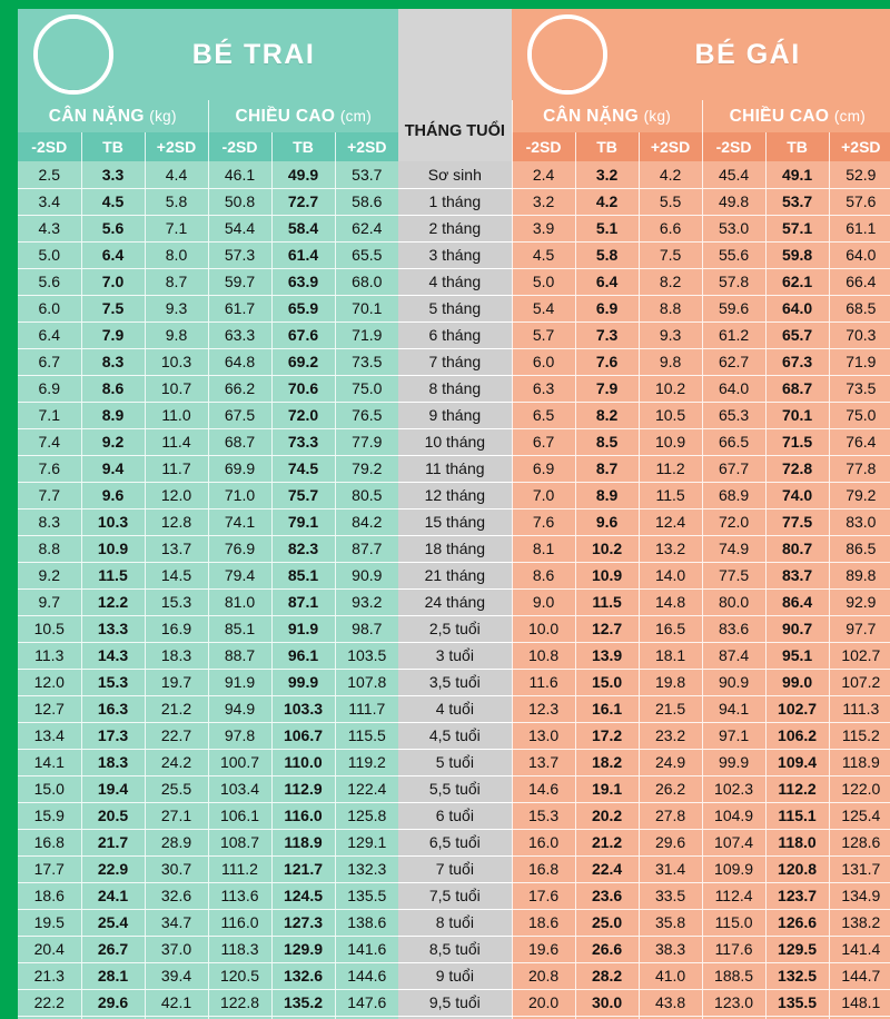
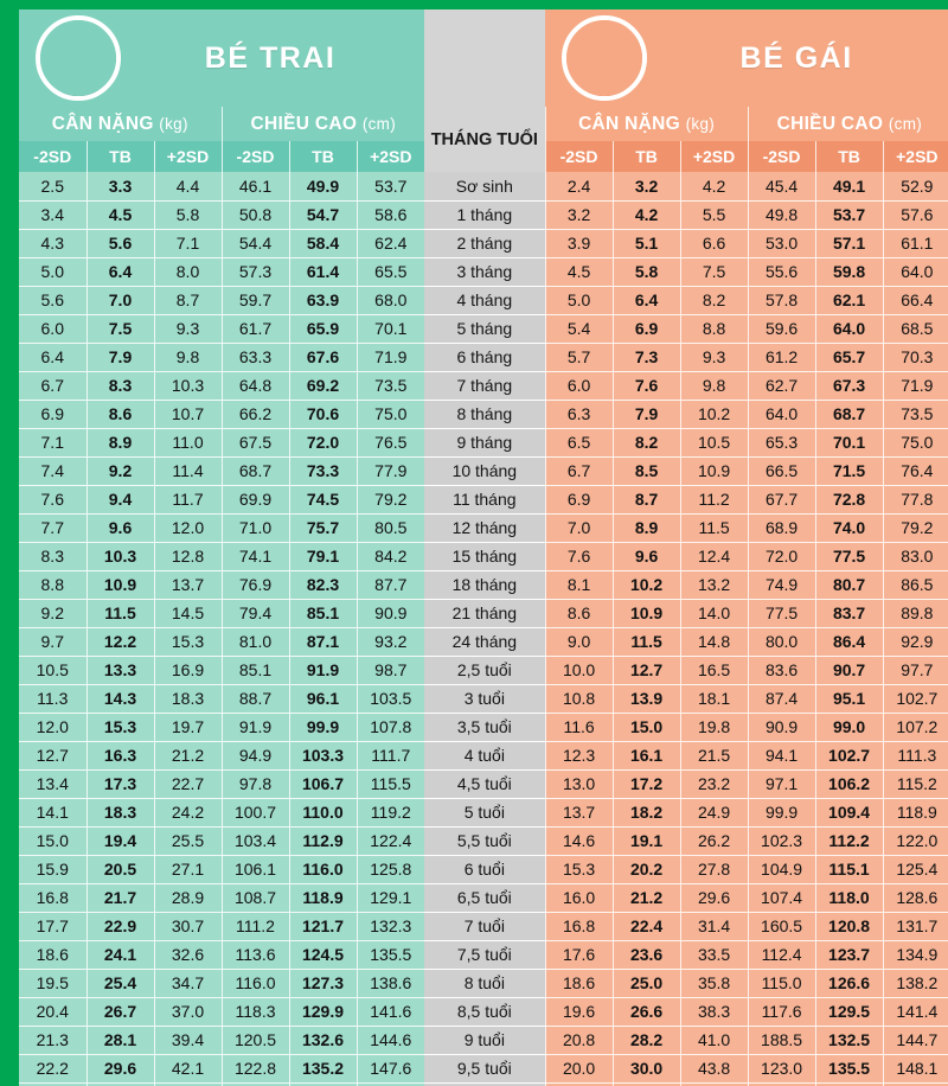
  BÉ TRAI		BÉ GÁI
  CÂN NẶNG (kg)	CHIỀU CAO (cm)	THÁNG TUỔI	CÂN NẶNG (kg)	CHIỀU CAO (cm)
  -2SD	TB	+2SD	-2SD	TB	+2SD	-2SD	TB	+2SD	-2SD	TB	+2SD
  2.5	3.3	4.4	46.1	49.9	53.7	Sơ sinh	2.4	3.2	4.2	45.4	49.1	52.9
- 3.4	4.5	5.8	50.8	72.7	58.6	1 tháng	3.2	4.2	5.5	49.8	53.7	57.6
+ 3.4	4.5	5.8	50.8	54.7	58.6	1 tháng	3.2	4.2	5.5	49.8	53.7	57.6
  4.3	5.6	7.1	54.4	58.4	62.4	2 tháng	3.9	5.1	6.6	53.0	57.1	61.1
  5.0	6.4	8.0	57.3	61.4	65.5	3 tháng	4.5	5.8	7.5	55.6	59.8	64.0
  5.6	7.0	8.7	59.7	63.9	68.0	4 tháng	5.0	6.4	8.2	57.8	62.1	66.4
  6.0	7.5	9.3	61.7	65.9	70.1	5 tháng	5.4	6.9	8.8	59.6	64.0	68.5
  6.4	7.9	9.8	63.3	67.6	71.9	6 tháng	5.7	7.3	9.3	61.2	65.7	70.3
  6.7	8.3	10.3	64.8	69.2	73.5	7 tháng	6.0	7.6	9.8	62.7	67.3	71.9
  6.9	8.6	10.7	66.2	70.6	75.0	8 tháng	6.3	7.9	10.2	64.0	68.7	73.5
  7.1	8.9	11.0	67.5	72.0	76.5	9 tháng	6.5	8.2	10.5	65.3	70.1	75.0
  7.4	9.2	11.4	68.7	73.3	77.9	10 tháng	6.7	8.5	10.9	66.5	71.5	76.4
  7.6	9.4	11.7	69.9	74.5	79.2	11 tháng	6.9	8.7	11.2	67.7	72.8	77.8
  7.7	9.6	12.0	71.0	75.7	80.5	12 tháng	7.0	8.9	11.5	68.9	74.0	79.2
  8.3	10.3	12.8	74.1	79.1	84.2	15 tháng	7.6	9.6	12.4	72.0	77.5	83.0
  8.8	10.9	13.7	76.9	82.3	87.7	18 tháng	8.1	10.2	13.2	74.9	80.7	86.5
  9.2	11.5	14.5	79.4	85.1	90.9	21 tháng	8.6	10.9	14.0	77.5	83.7	89.8
  9.7	12.2	15.3	81.0	87.1	93.2	24 tháng	9.0	11.5	14.8	80.0	86.4	92.9
  10.5	13.3	16.9	85.1	91.9	98.7	2,5 tuổi	10.0	12.7	16.5	83.6	90.7	97.7
  11.3	14.3	18.3	88.7	96.1	103.5	3 tuổi	10.8	13.9	18.1	87.4	95.1	102.7
  12.0	15.3	19.7	91.9	99.9	107.8	3,5 tuổi	11.6	15.0	19.8	90.9	99.0	107.2
  12.7	16.3	21.2	94.9	103.3	111.7	4 tuổi	12.3	16.1	21.5	94.1	102.7	111.3
  13.4	17.3	22.7	97.8	106.7	115.5	4,5 tuổi	13.0	17.2	23.2	97.1	106.2	115.2
  14.1	18.3	24.2	100.7	110.0	119.2	5 tuổi	13.7	18.2	24.9	99.9	109.4	118.9
  15.0	19.4	25.5	103.4	112.9	122.4	5,5 tuổi	14.6	19.1	26.2	102.3	112.2	122.0
  15.9	20.5	27.1	106.1	116.0	125.8	6 tuổi	15.3	20.2	27.8	104.9	115.1	125.4
  16.8	21.7	28.9	108.7	118.9	129.1	6,5 tuổi	16.0	21.2	29.6	107.4	118.0	128.6
- 17.7	22.9	30.7	111.2	121.7	132.3	7 tuổi	16.8	22.4	31.4	109.9	120.8	131.7
+ 17.7	22.9	30.7	111.2	121.7	132.3	7 tuổi	16.8	22.4	31.4	160.5	120.8	131.7
  18.6	24.1	32.6	113.6	124.5	135.5	7,5 tuổi	17.6	23.6	33.5	112.4	123.7	134.9
  19.5	25.4	34.7	116.0	127.3	138.6	8 tuổi	18.6	25.0	35.8	115.0	126.6	138.2
  20.4	26.7	37.0	118.3	129.9	141.6	8,5 tuổi	19.6	26.6	38.3	117.6	129.5	141.4
  21.3	28.1	39.4	120.5	132.6	144.6	9 tuổi	20.8	28.2	41.0	188.5	132.5	144.7
  22.2	29.6	42.1	122.8	135.2	147.6	9,5 tuổi	20.0	30.0	43.8	123.0	135.5	148.1
